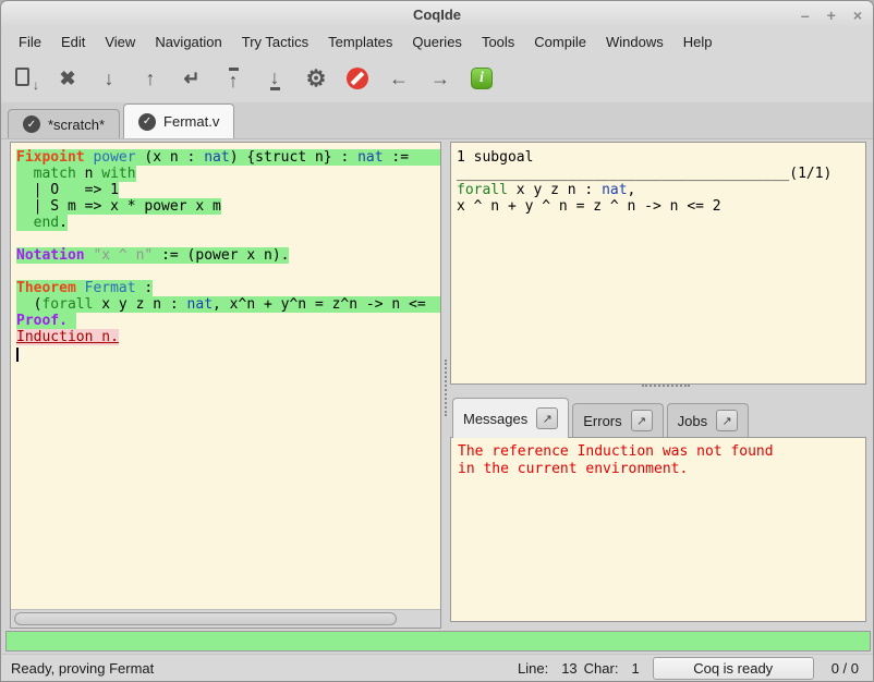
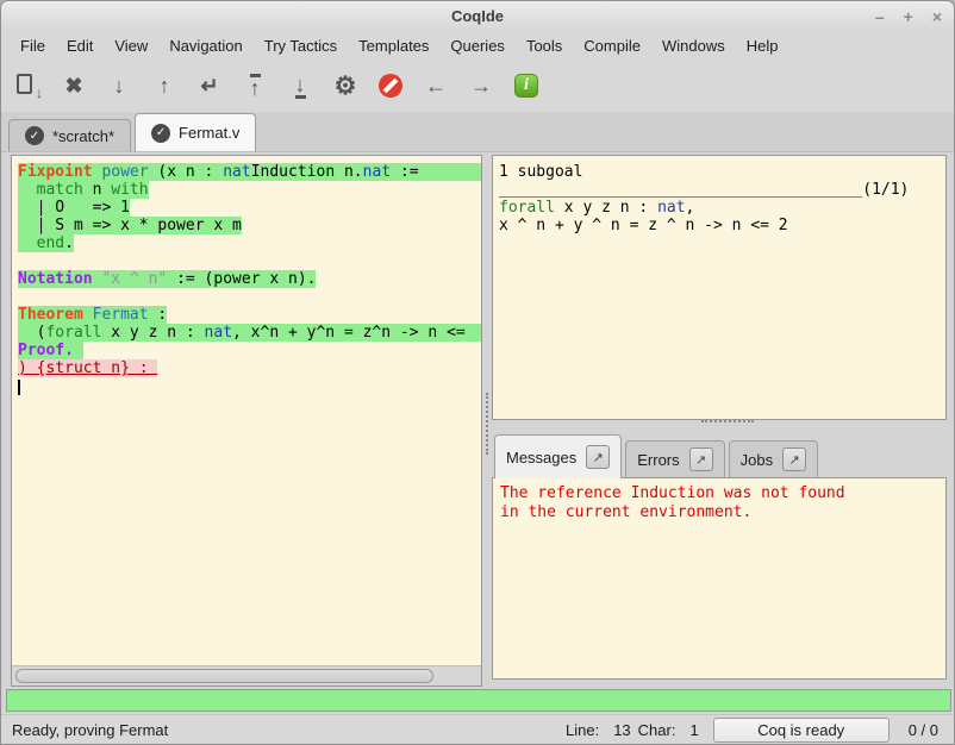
  CoqIde
  –
  +
  ×
  File
  Edit
  View
  Navigation
  Try Tactics
  Templates
  Queries
  Tools
  Compile
  Windows
  Help
  ↓
  ✖
  ↓
  ↑
  ↵
  ↑
  ↓
  ⚙
  ←
  →
  i
  ✓
  *scratch*
  ✓
  Fermat.v
- Fixpoint power (x n : nat) {struct n} : nat :=
+ Fixpoint power (x n : natInduction n.nat :=
  match n with
  | O => 1
  | S m => x * power x m
  end.
  Notation "x ^ n" := (power x n).
  Theorem Fermat :
  (forall x y z n : nat, x^n + y^n = z^n -> n <=
  Proof.
- Induction n.
+ ) {struct n} :
  1 subgoal
  _______________________________________(1/1)
  forall x y z n : nat,
  x ^ n + y ^ n = z ^ n -> n <= 2
  Messages
  ↗
  Errors
  ↗
  Jobs
  ↗
  The reference Induction was not found
  in the current environment.
  Ready, proving Fermat
  Line:
  13
  Char:
  1
  Coq is ready
  0 / 0
